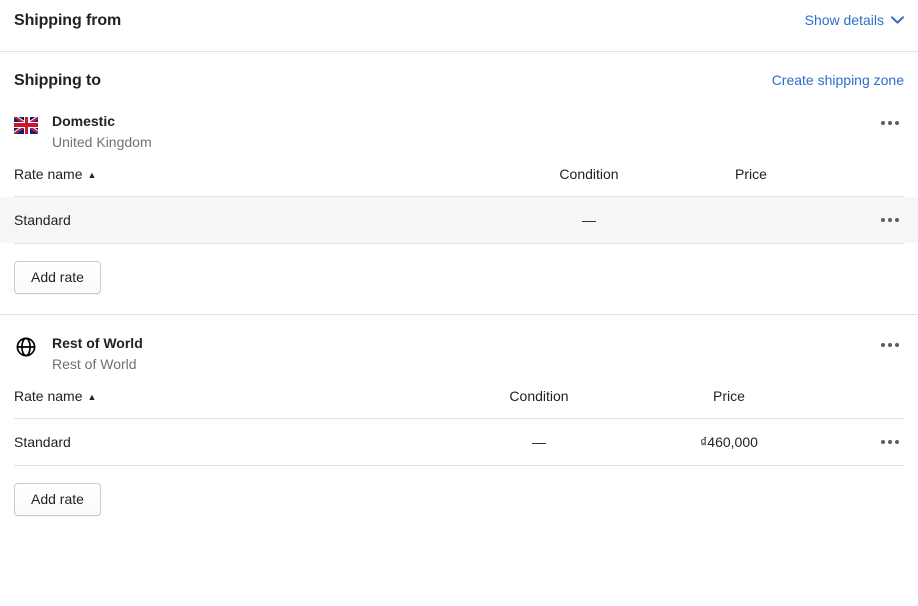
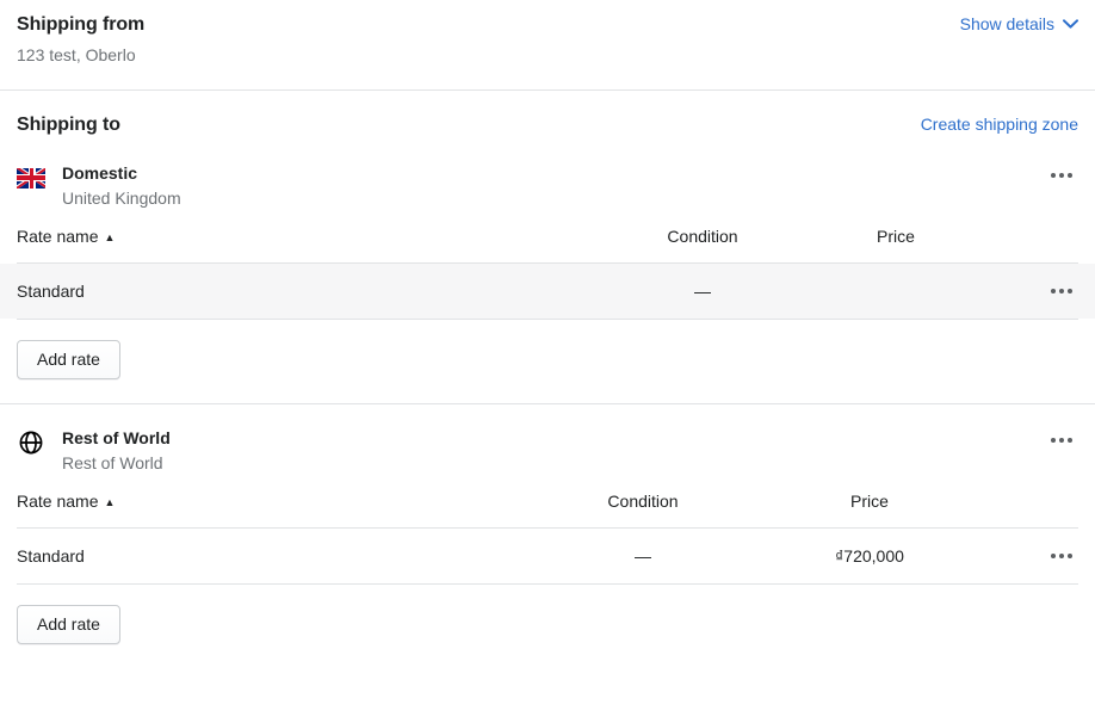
  Shipping from
  Show details
+ 123 test, Oberlo
  Shipping to
  Create shipping zone
  Domestic
  United Kingdom
  Rate name ▲
  Condition
  Price
  Standard
  —
  Add rate
  Rest of World
  Rest of World
  Rate name ▲
  Condition
  Price
  Standard
  —
- ₫460,000
+ ₫720,000
  Add rate
